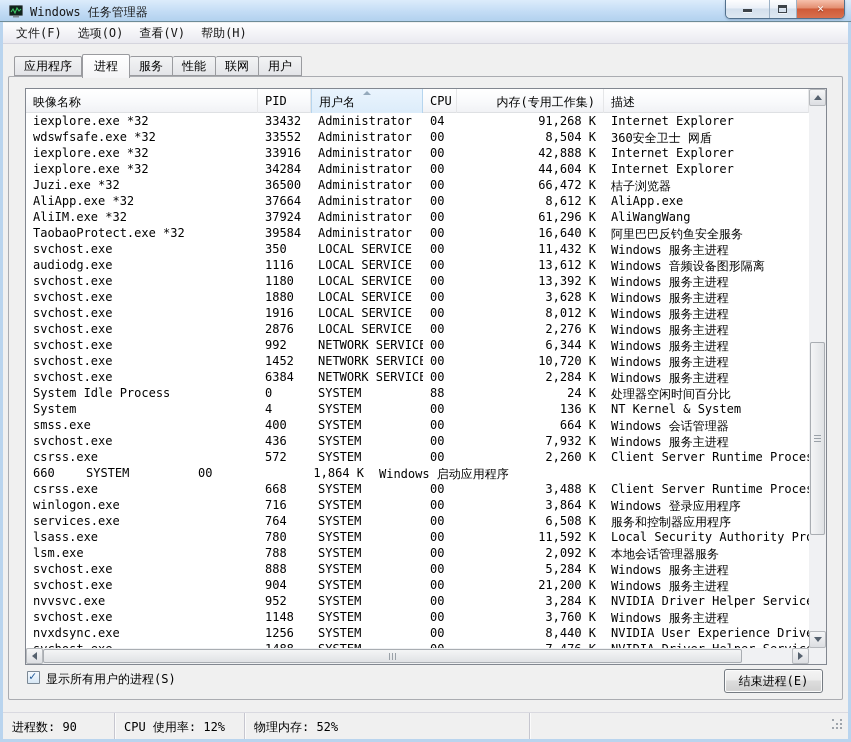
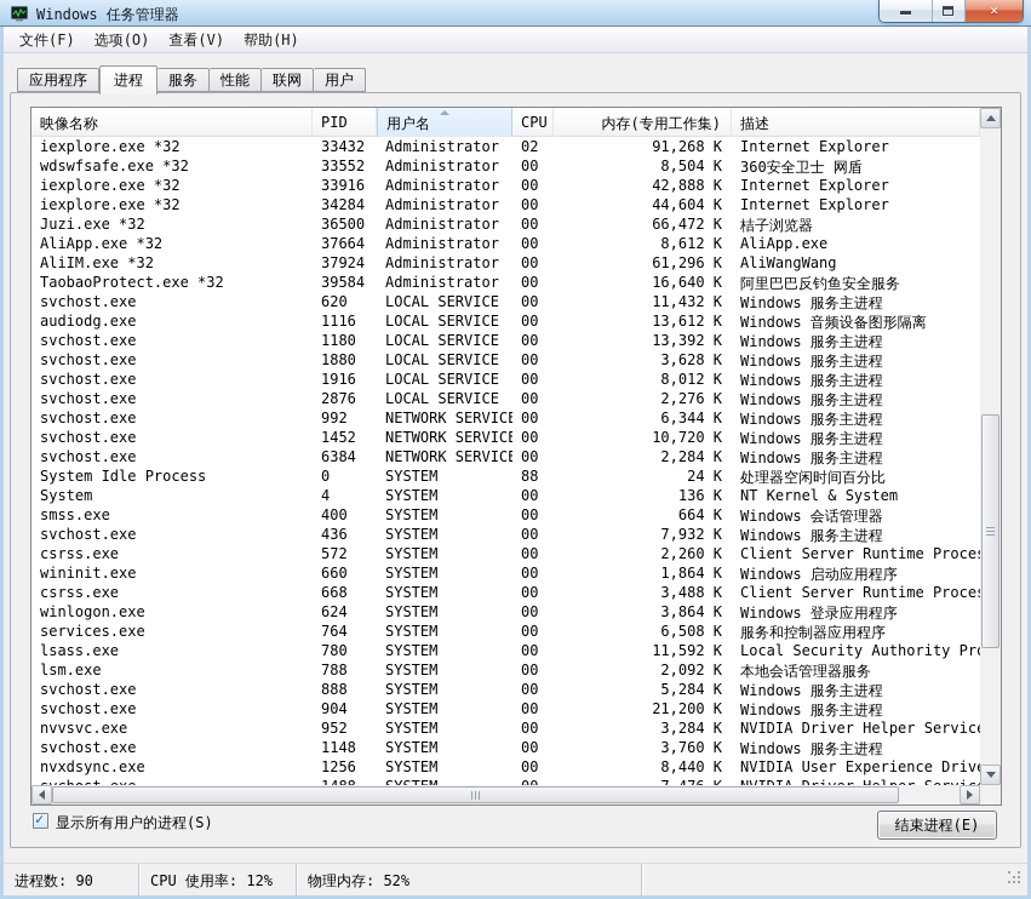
  Windows 任务管理器
  ✕
  文件(F)
  选项(O)
  查看(V)
  帮助(H)
  应用程序
  进程
  服务
  性能
  联网
  用户
  映像名称
  PID
  用户名
  CPU
  内存(专用工作集)
  描述
  iexplore.exe *32
  33432
  Administrator
- 04
+ 02
  91,268 K
  Internet Explorer
  wdswfsafe.exe *32
  33552
  Administrator
  00
  8,504 K
  360安全卫士 网盾
  iexplore.exe *32
  33916
  Administrator
  00
  42,888 K
  Internet Explorer
  iexplore.exe *32
  34284
  Administrator
  00
  44,604 K
  Internet Explorer
  Juzi.exe *32
  36500
  Administrator
  00
  66,472 K
  桔子浏览器
  AliApp.exe *32
  37664
  Administrator
  00
  8,612 K
  AliApp.exe
  AliIM.exe *32
  37924
  Administrator
  00
  61,296 K
  AliWangWang
  TaobaoProtect.exe *32
  39584
  Administrator
  00
  16,640 K
  阿里巴巴反钓鱼安全服务
  svchost.exe
- 350
+ 620
  LOCAL SERVICE
  00
  11,432 K
  Windows 服务主进程
  audiodg.exe
  1116
  LOCAL SERVICE
  00
  13,612 K
  Windows 音频设备图形隔离
  svchost.exe
  1180
  LOCAL SERVICE
  00
  13,392 K
  Windows 服务主进程
  svchost.exe
  1880
  LOCAL SERVICE
  00
  3,628 K
  Windows 服务主进程
  svchost.exe
  1916
  LOCAL SERVICE
  00
  8,012 K
  Windows 服务主进程
  svchost.exe
  2876
  LOCAL SERVICE
  00
  2,276 K
  Windows 服务主进程
  svchost.exe
  992
  NETWORK SERVICE
  00
  6,344 K
  Windows 服务主进程
  svchost.exe
  1452
  NETWORK SERVICE
  00
  10,720 K
  Windows 服务主进程
  svchost.exe
  6384
  NETWORK SERVICE
  00
  2,284 K
  Windows 服务主进程
  System Idle Process
  0
  SYSTEM
  88
  24 K
  处理器空闲时间百分比
  System
  4
  SYSTEM
  00
  136 K
  NT Kernel & System
  smss.exe
  400
  SYSTEM
  00
  664 K
  Windows 会话管理器
  svchost.exe
  436
  SYSTEM
  00
  7,932 K
  Windows 服务主进程
  csrss.exe
  572
  SYSTEM
  00
  2,260 K
  Client Server Runtime Proce
+ wininit.exe
  660
  SYSTEM
  00
  1,864 K
  Windows 启动应用程序
  csrss.exe
  668
  SYSTEM
  00
  3,488 K
  Client Server Runtime Proce
  winlogon.exe
- 716
+ 624
  SYSTEM
  00
  3,864 K
  Windows 登录应用程序
  services.exe
  764
  SYSTEM
  00
  6,508 K
  服务和控制器应用程序
  lsass.exe
  780
  SYSTEM
  00
  11,592 K
  Local Security Authority Pr
  lsm.exe
  788
  SYSTEM
  00
  2,092 K
  本地会话管理器服务
  svchost.exe
  888
  SYSTEM
  00
  5,284 K
  Windows 服务主进程
  svchost.exe
  904
  SYSTEM
  00
  21,200 K
  Windows 服务主进程
  nvvsvc.exe
  952
  SYSTEM
  00
  3,284 K
  NVIDIA Driver Helper Servic
  svchost.exe
  1148
  SYSTEM
  00
  3,760 K
  Windows 服务主进程
  nvxdsync.exe
  1256
  SYSTEM
  00
  8,440 K
  NVIDIA User Experience Driv
  ✓
  显示所有用户的进程(S)
  结束进程(E)
  进程数: 90
  CPU 使用率: 12%
  物理内存: 52%
